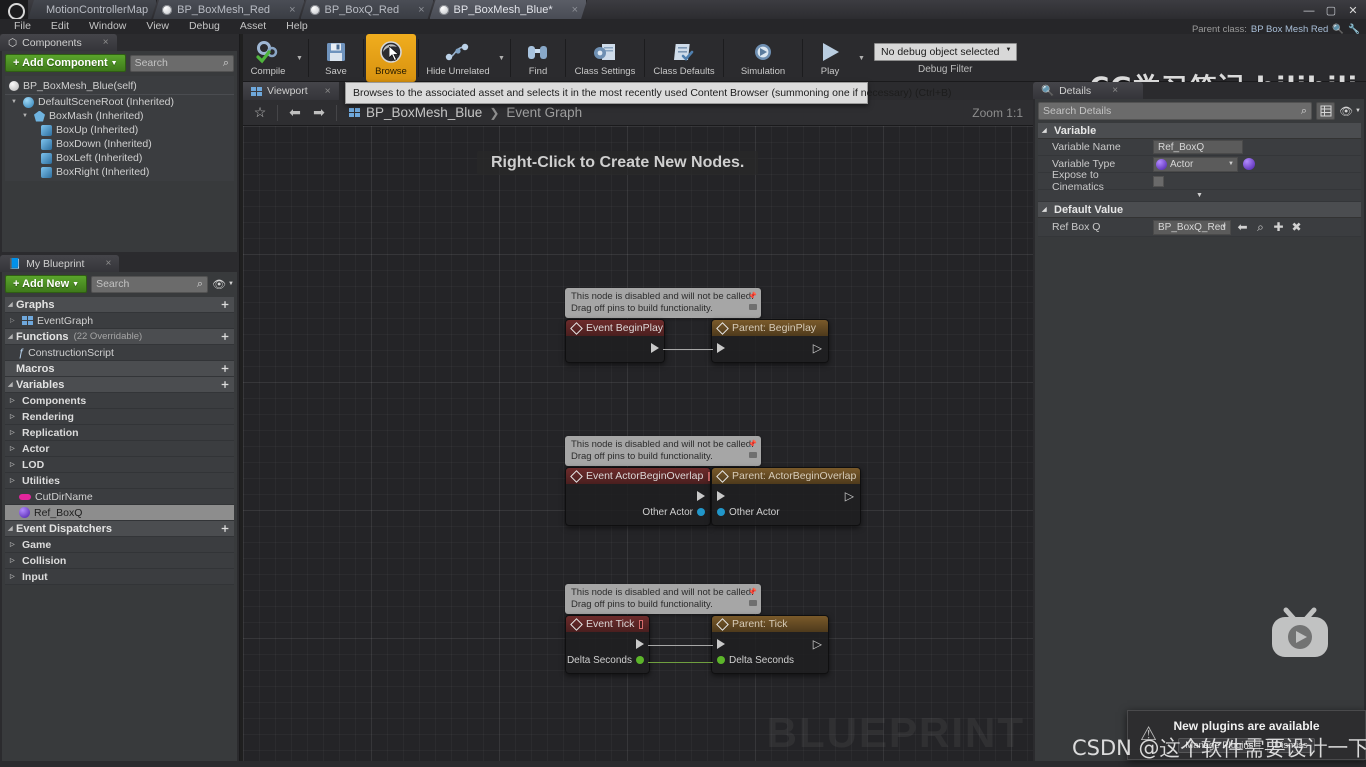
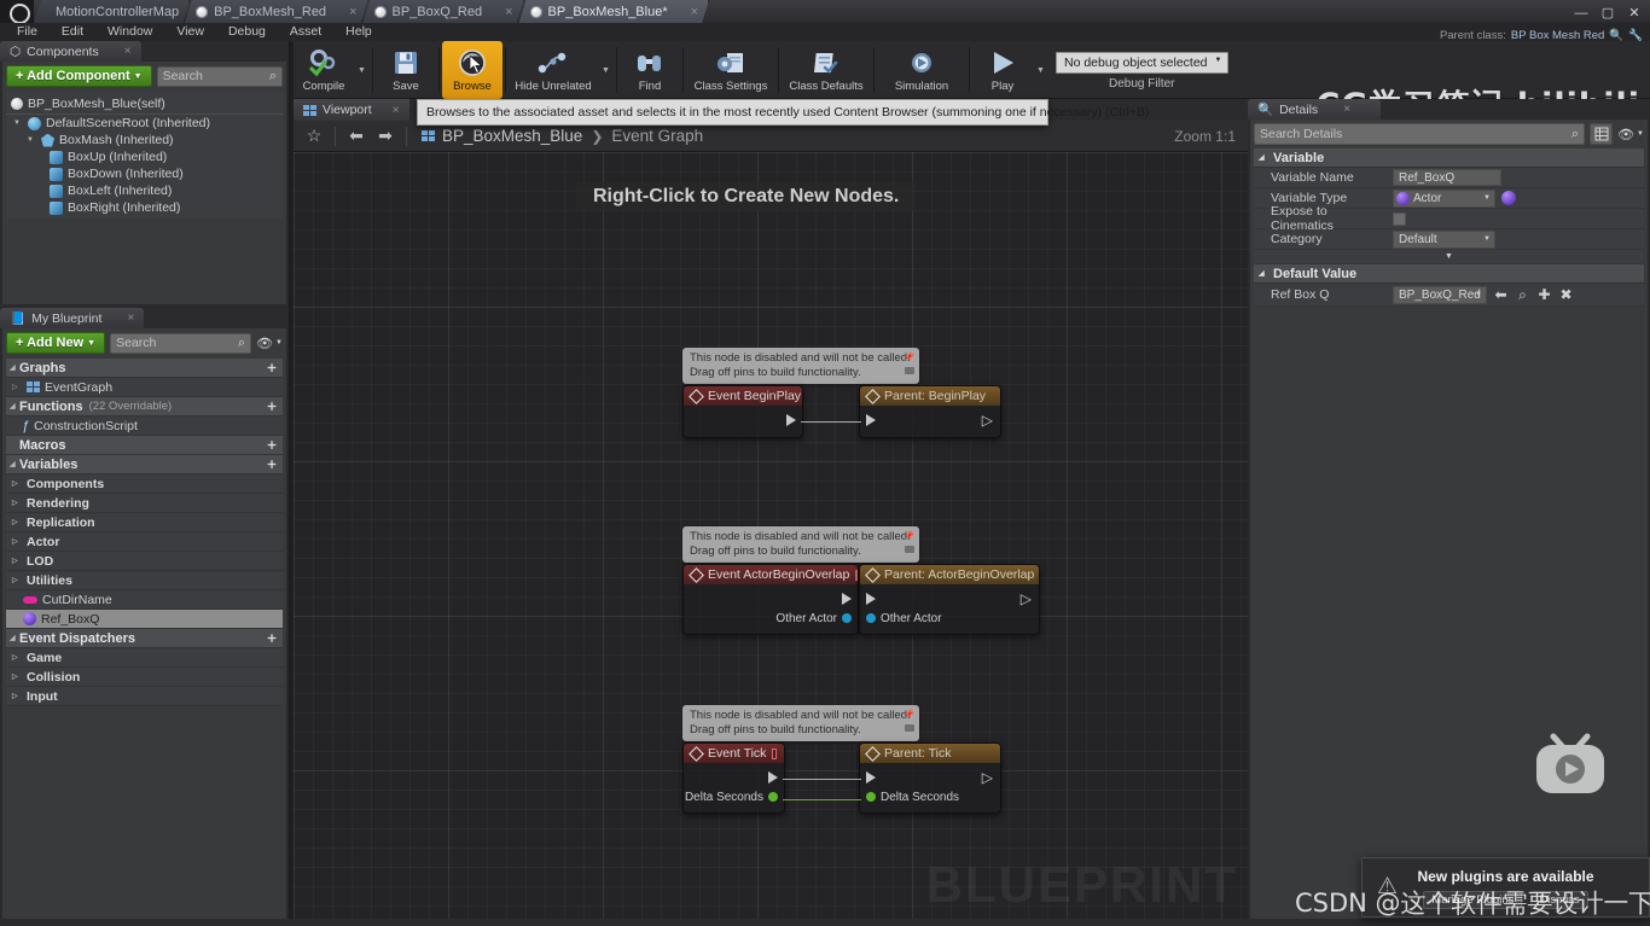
  MotionControllerMap
  BP_BoxMesh_Red
  ×
  BP_BoxQ_Red
  ×
  BP_BoxMesh_Blue*
  ×
  —
  ▢
  ✕
  File
  Edit
  Window
  View
  Debug
  Asset
  Help
  Parent class:
  BP Box Mesh Red
  🔍
  🔧
  Compile
  Save
  Browse
  Hide Unrelated
  Find
  Class Settings
  Class Defaults
  Simulation
  Play
  No debug object selected
  Debug Filter
  ⬡
  Components
  ×
  + Add Component
  Search
  ⌕
  BP_BoxMesh_Blue(self)
  DefaultSceneRoot (Inherited)
  BoxMash (Inherited)
  BoxUp (Inherited)
  BoxDown (Inherited)
  BoxLeft (Inherited)
  BoxRight (Inherited)
  📘
  My Blueprint
  ×
  + Add New
  Search
  ⌕
  👁
  Graphs
  ＋
  EventGraph
  Functions
  (22 Overridable)
  ＋
  ƒ
  ConstructionScript
  Macros
  ＋
  Variables
  ＋
  Components
  Rendering
  Replication
  Actor
  LOD
  Utilities
  CutDirName
  Ref_BoxQ
  Event Dispatchers
  ＋
  Game
  Collision
  Input
  Viewport
  ×
  ☆
  ⬅
  ➡
  BP_BoxMesh_Blue
  ❯
  Event Graph
  Zoom 1:1
  Right-Click to Create New Nodes.
  BLUEPRINT
  This node is disabled and will not be called.
  Drag off pins to build functionality.
  Event BeginPlay
  Parent: BeginPlay
  ▷
  This node is disabled and will not be called.
  Drag off pins to build functionality.
  Event ActorBeginOverlap
  Other Actor
  Parent: ActorBeginOverlap
  ▷
  Other Actor
  This node is disabled and will not be called.
  Drag off pins to build functionality.
  Event Tick
  Delta Seconds
  Parent: Tick
  ▷
  Delta Seconds
  🔍
  Details
  ×
  Search Details
  ⌕
  👁
  Variable
  Variable Name
  Ref_BoxQ
  Variable Type
  Actor
  Expose to Cinematics
+ Category
+ Default
  Default Value
  Ref Box Q
  BP_BoxQ_Red
  ⬅
  ⌕
  ✚
  ✖
  Browses to the associated asset and selects it in the most recently used Content Browser (summoning one if necessary) (Ctrl+B)
  ⚠
  New plugins are available
  Manage Plugins
  Dismiss
  CSDN @这个软件需要设计一下
